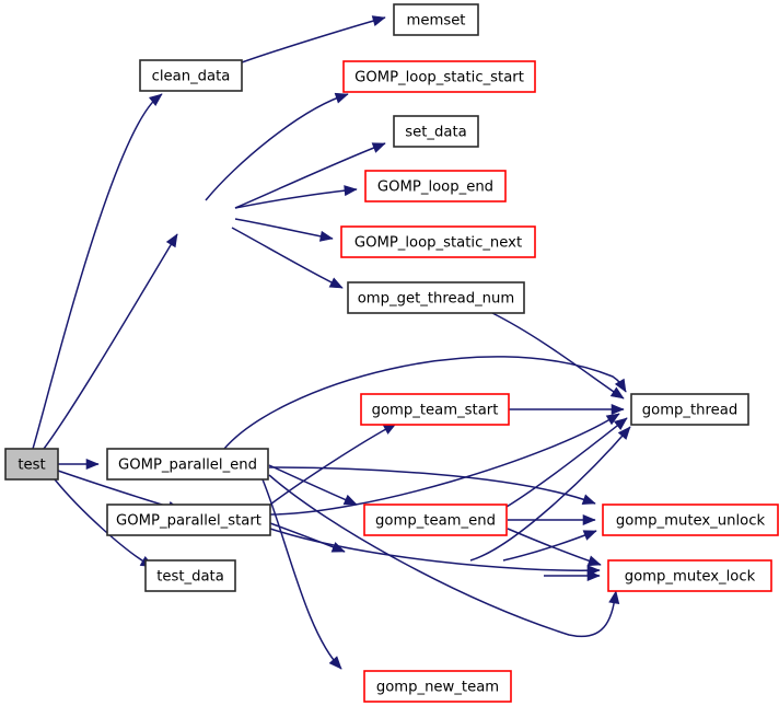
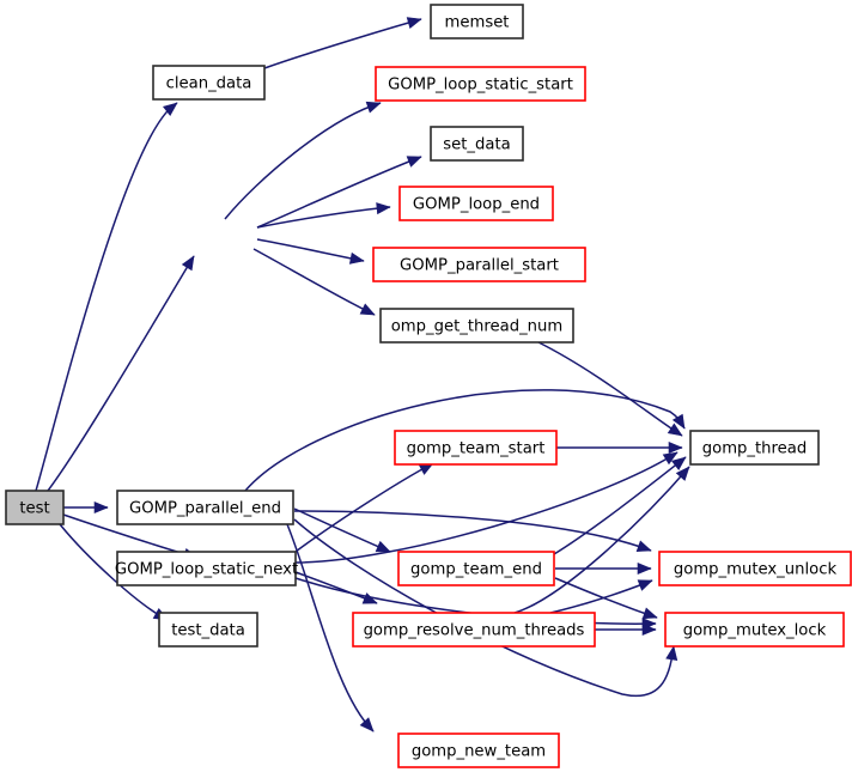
  memset
  GOMP_loop_static_start
  clean_data
  set_data
  GOMP_loop_end
- GOMP_loop_static_next
+ GOMP_parallel_start
  omp_get_thread_num
  gomp_team_start
  gomp_thread
  test
  GOMP_parallel_end
- GOMP_parallel_start
+ GOMP_loop_static_next
  gomp_team_end
  gomp_mutex_unlock
  test_data
+ gomp_resolve_num_threads
  gomp_mutex_lock
  gomp_new_team
